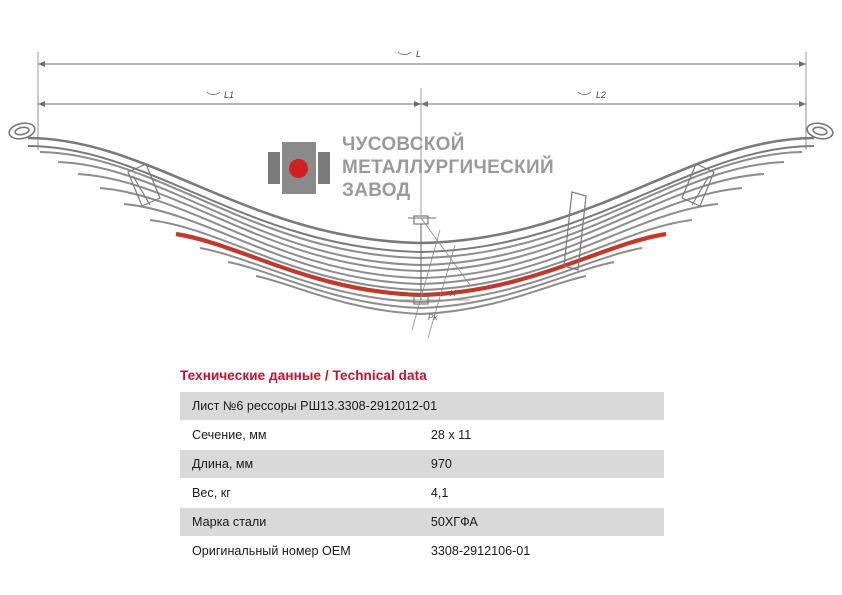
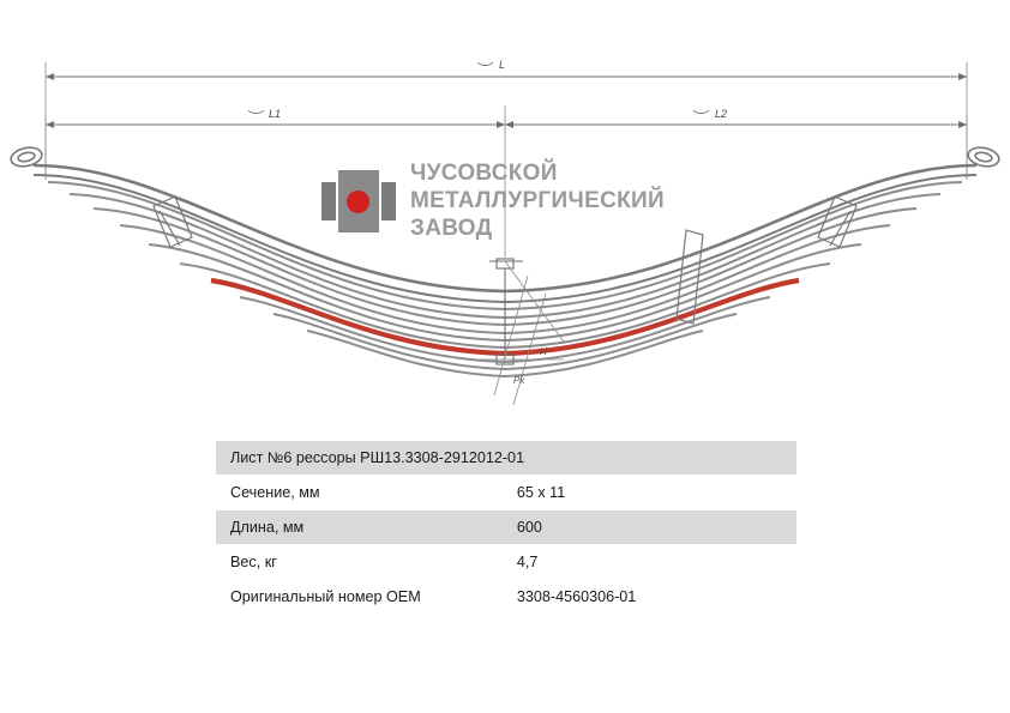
  L
  L1
  L2
  H
  Pk
  ЧУСОВСКОЙ
  МЕТАЛЛУРГИЧЕСКИЙ
  ЗАВОД
- Технические данные / Technical data
  Лист №6 рессоры РШ13.3308-2912012-01
- Сечение, мм	28 x 11
+ Сечение, мм	65 x 11
- Длина, мм	970
+ Длина, мм	600
- Вес, кг	4,1
+ Вес, кг	4,7
- Марка стали	50ХГФА
- Оригинальный номер OEM	3308-2912106-01
+ Оригинальный номер OEM	3308-4560306-01
